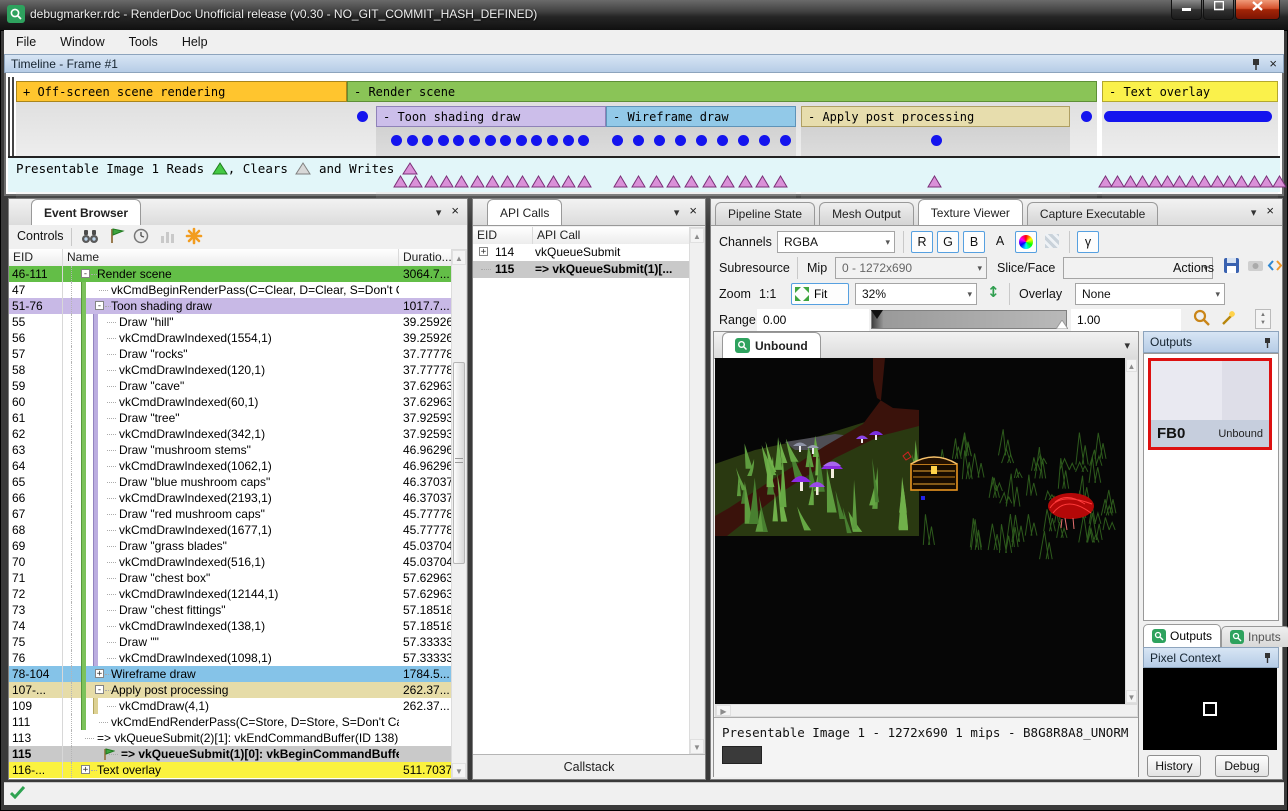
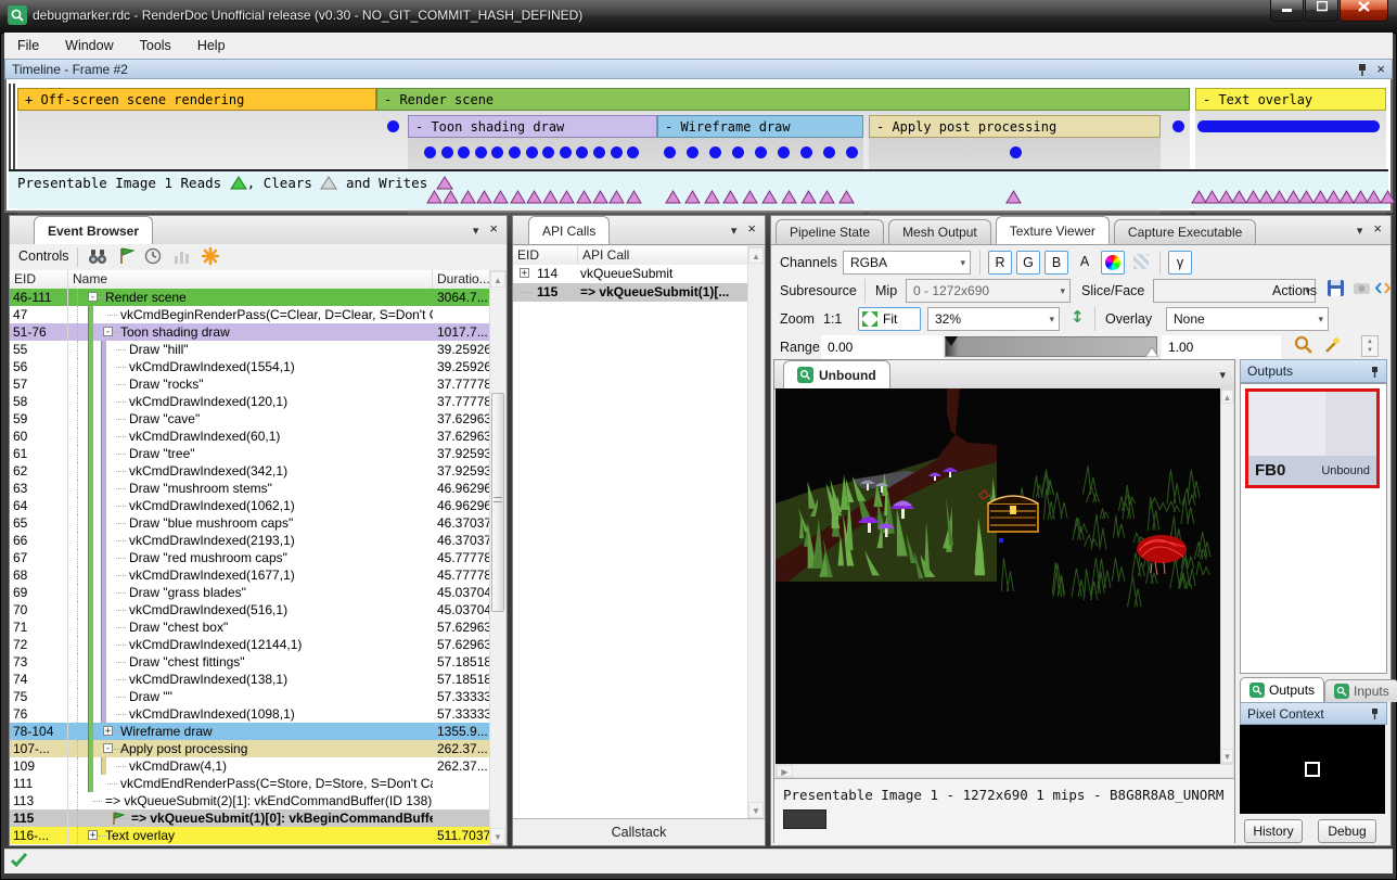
  debugmarker.rdc - RenderDoc Unofficial release (v0.30 - NO_GIT_COMMIT_HASH_DEFINED)
  File
  Window
  Tools
  Help
- Timeline - Frame #1
+ Timeline - Frame #2
  ×
  + Off-screen scene rendering
  - Render scene
  - Text overlay
  - Toon shading draw
  - Wireframe draw
  - Apply post processing
  Presentable Image 1 Reads , Clears and Writes
  Event Browser
  ▾
  ×
  Controls
  EID
  Name
  Duratio..
  46-111
  -
  Render scene
  3064.7...
  47
  vkCmdBeginRenderPass(C=Clear, D=Clear, S=Don't
  51-76
  -
  Toon shading draw
  1017.7...
  55
  Draw "hill"
  39.25926
  56
  vkCmdDrawIndexed(1554,1)
  39.25926
  57
  Draw "rocks"
  37.77778
  58
  vkCmdDrawIndexed(120,1)
  37.77778
  59
  Draw "cave"
  37.62963
  60
  vkCmdDrawIndexed(60,1)
  37.62963
  61
  Draw "tree"
  37.92593
  62
  vkCmdDrawIndexed(342,1)
  37.92593
  63
  Draw "mushroom stems"
  46.96296
  64
  vkCmdDrawIndexed(1062,1)
  46.96296
  65
  Draw "blue mushroom caps"
  46.37037
  66
  vkCmdDrawIndexed(2193,1)
  46.37037
  67
  Draw "red mushroom caps"
  45.77778
  68
  vkCmdDrawIndexed(1677,1)
  45.77778
  69
  Draw "grass blades"
  45.03704
  70
  vkCmdDrawIndexed(516,1)
  45.03704
  71
  Draw "chest box"
  57.62963
  72
  vkCmdDrawIndexed(12144,1)
  57.62963
  73
  Draw "chest fittings"
  57.18518
  74
  vkCmdDrawIndexed(138,1)
  57.18518
  75
  Draw ""
  57.33333
  76
  vkCmdDrawIndexed(1098,1)
  57.33333
  78-104
  +
  Wireframe draw
- 1784.5...
+ 1355.9...
  107-...
  -
  Apply post processing
  262.37...
  109
  vkCmdDraw(4,1)
  262.37...
  111
  vkCmdEndRenderPass(C=Store, D=Store, S=Don't C
  113
  => vkQueueSubmit(2)[1]: vkEndCommandBuffer(ID 138)
  115
  => vkQueueSubmit(1)[0]: vkBeginCommandBuff
  116-...
  +
  Text overlay
  511.7037
  ▲
  ▼
  API Calls
  ▾
  ×
  EID
  API Call
  +
  114
  vkQueueSubmit
  115
  => vkQueueSubmit(1)[...
  ▲
  ▼
  Callstack
  Pipeline State
  Mesh Output
  Texture Viewer
  Capture Executable
  ▾
  ×
  Channels
  RGBA
  ▾
  R
  G
  B
  A
  γ
  Subresource
  Mip
  0 - 1272x690
  ▾
  Slice/Face
  ▾
  Actions
  Zoom
  1:1
  Fit
  32%
  ▾
  ↕
  Overlay
  None
  ▾
  Range
  0.00
  1.00
  Unbound
  ▾
  ▲
  ▼
  ▶
  Presentable Image 1 - 1272x690 1 mips - B8G8R8A8_UNORM
  Outputs
  FB0
  Unbound
  Outputs
  Inputs
  Pixel Context
  History
  Debug
